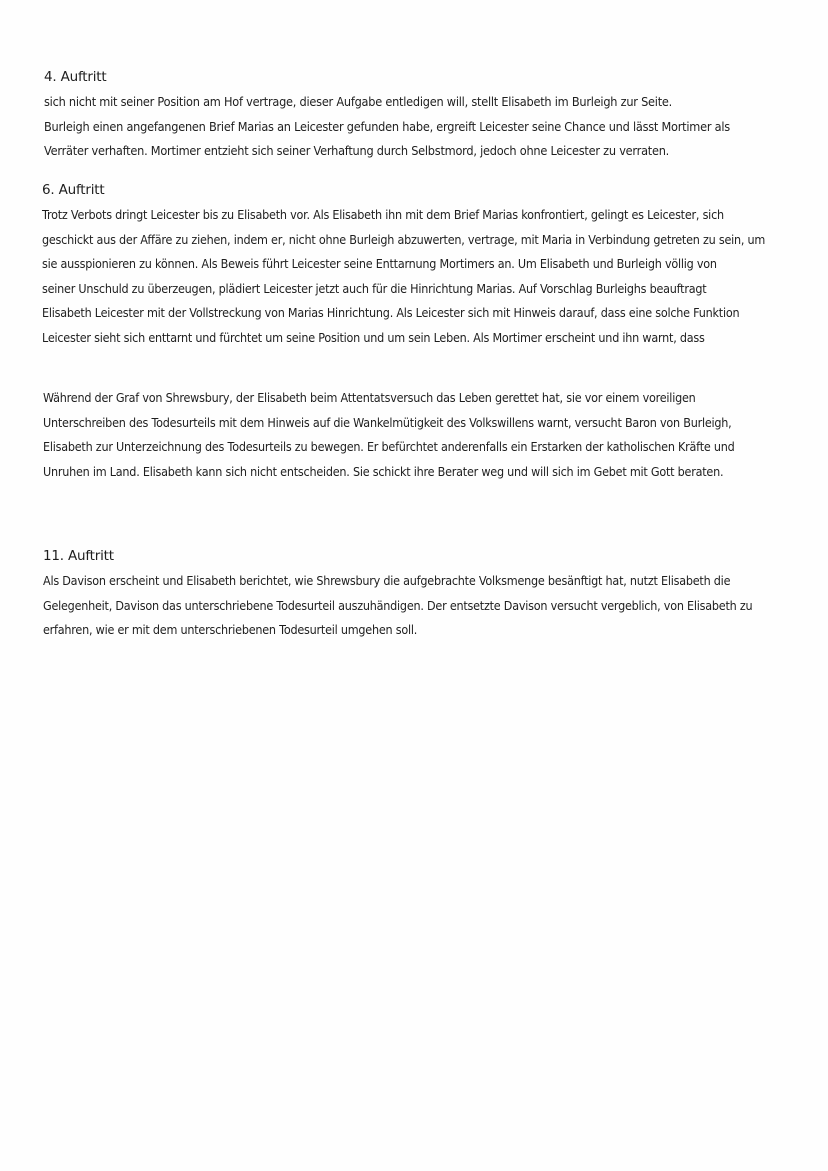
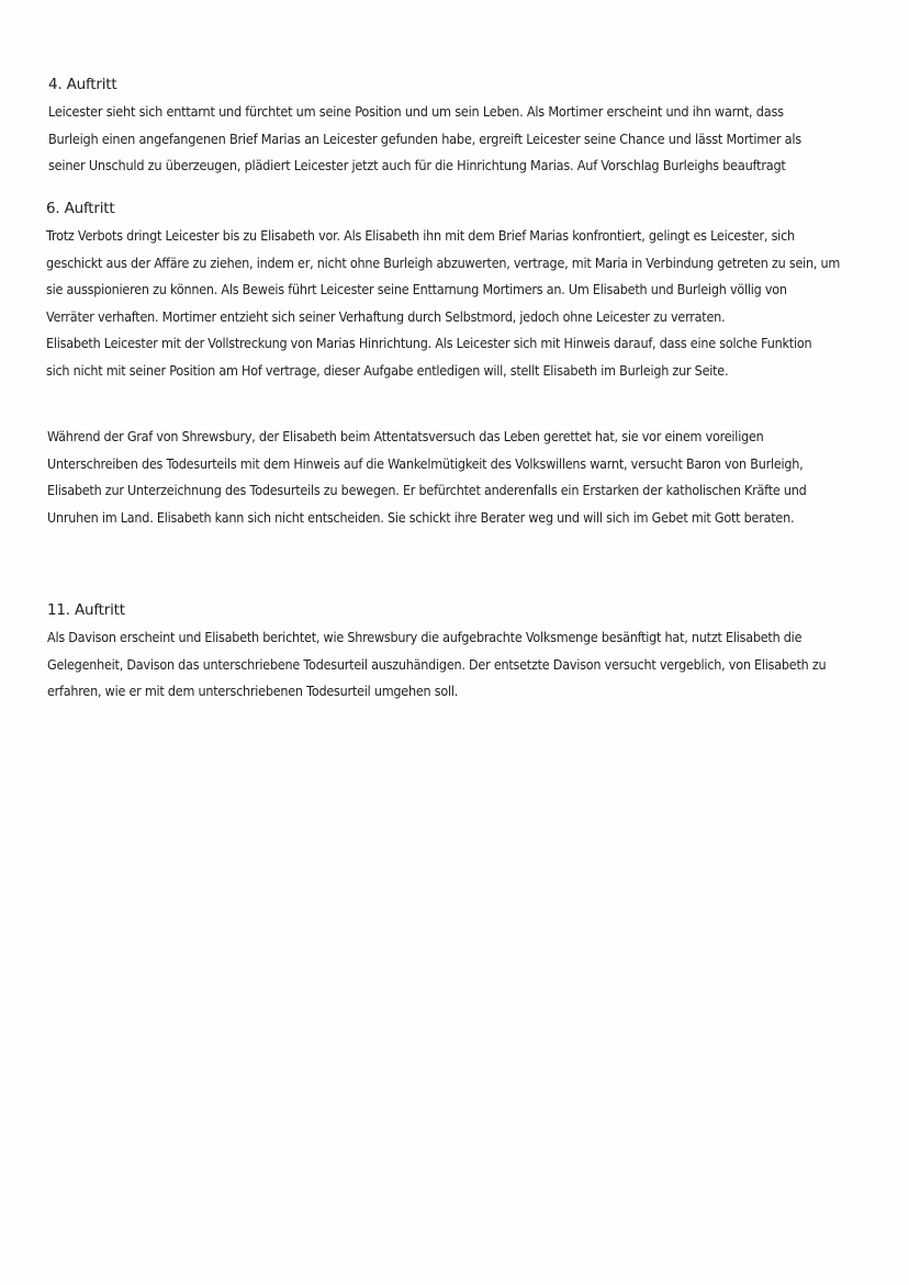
  4. Auftritt
- sich nicht mit seiner Position am Hof vertrage, dieser Aufgabe entledigen will, stellt Elisabeth im Burleigh zur Seite.
+ Leicester sieht sich enttarnt und fürchtet um seine Position und um sein Leben. Als Mortimer erscheint und ihn warnt, dass
  Burleigh einen angefangenen Brief Marias an Leicester gefunden habe, ergreift Leicester seine Chance und lässt Mortimer als
- Verräter verhaften. Mortimer entzieht sich seiner Verhaftung durch Selbstmord, jedoch ohne Leicester zu verraten.
+ seiner Unschuld zu überzeugen, plädiert Leicester jetzt auch für die Hinrichtung Marias. Auf Vorschlag Burleighs beauftragt
  6. Auftritt
  Trotz Verbots dringt Leicester bis zu Elisabeth vor. Als Elisabeth ihn mit dem Brief Marias konfrontiert, gelingt es Leicester, sich
  geschickt aus der Affäre zu ziehen, indem er, nicht ohne Burleigh abzuwerten, vertrage, mit Maria in Verbindung getreten zu sein, um
  sie ausspionieren zu können. Als Beweis führt Leicester seine Enttarnung Mortimers an. Um Elisabeth und Burleigh völlig von
- seiner Unschuld zu überzeugen, plädiert Leicester jetzt auch für die Hinrichtung Marias. Auf Vorschlag Burleighs beauftragt
+ Verräter verhaften. Mortimer entzieht sich seiner Verhaftung durch Selbstmord, jedoch ohne Leicester zu verraten.
  Elisabeth Leicester mit der Vollstreckung von Marias Hinrichtung. Als Leicester sich mit Hinweis darauf, dass eine solche Funktion
- Leicester sieht sich enttarnt und fürchtet um seine Position und um sein Leben. Als Mortimer erscheint und ihn warnt, dass
+ sich nicht mit seiner Position am Hof vertrage, dieser Aufgabe entledigen will, stellt Elisabeth im Burleigh zur Seite.
  Während der Graf von Shrewsbury, der Elisabeth beim Attentatsversuch das Leben gerettet hat, sie vor einem voreiligen
  Unterschreiben des Todesurteils mit dem Hinweis auf die Wankelmütigkeit des Volkswillens warnt, versucht Baron von Burleigh,
  Elisabeth zur Unterzeichnung des Todesurteils zu bewegen. Er befürchtet anderenfalls ein Erstarken der katholischen Kräfte und
  Unruhen im Land. Elisabeth kann sich nicht entscheiden. Sie schickt ihre Berater weg und will sich im Gebet mit Gott beraten.
  11. Auftritt
  Als Davison erscheint und Elisabeth berichtet, wie Shrewsbury die aufgebrachte Volksmenge besänftigt hat, nutzt Elisabeth die
  Gelegenheit, Davison das unterschriebene Todesurteil auszuhändigen. Der entsetzte Davison versucht vergeblich, von Elisabeth zu
  erfahren, wie er mit dem unterschriebenen Todesurteil umgehen soll.
